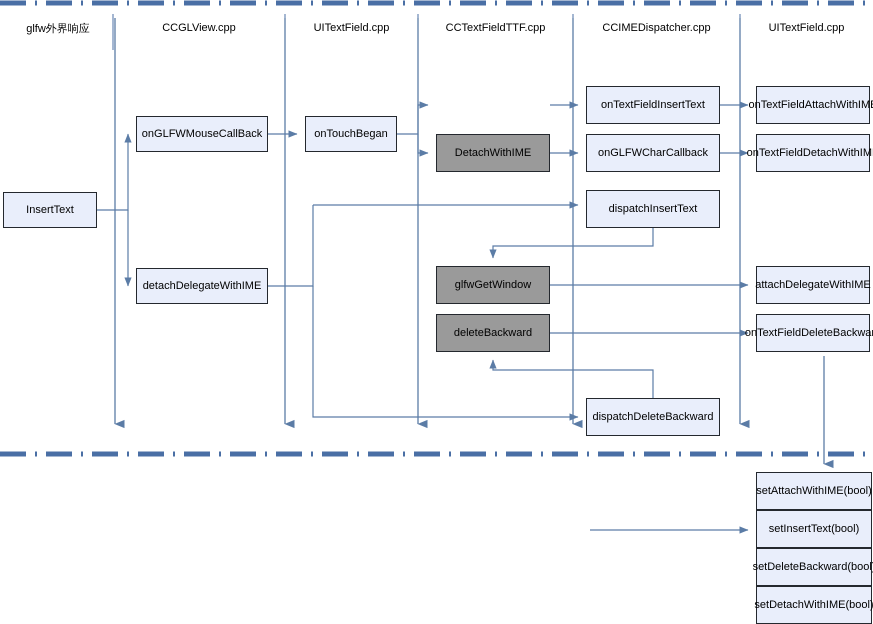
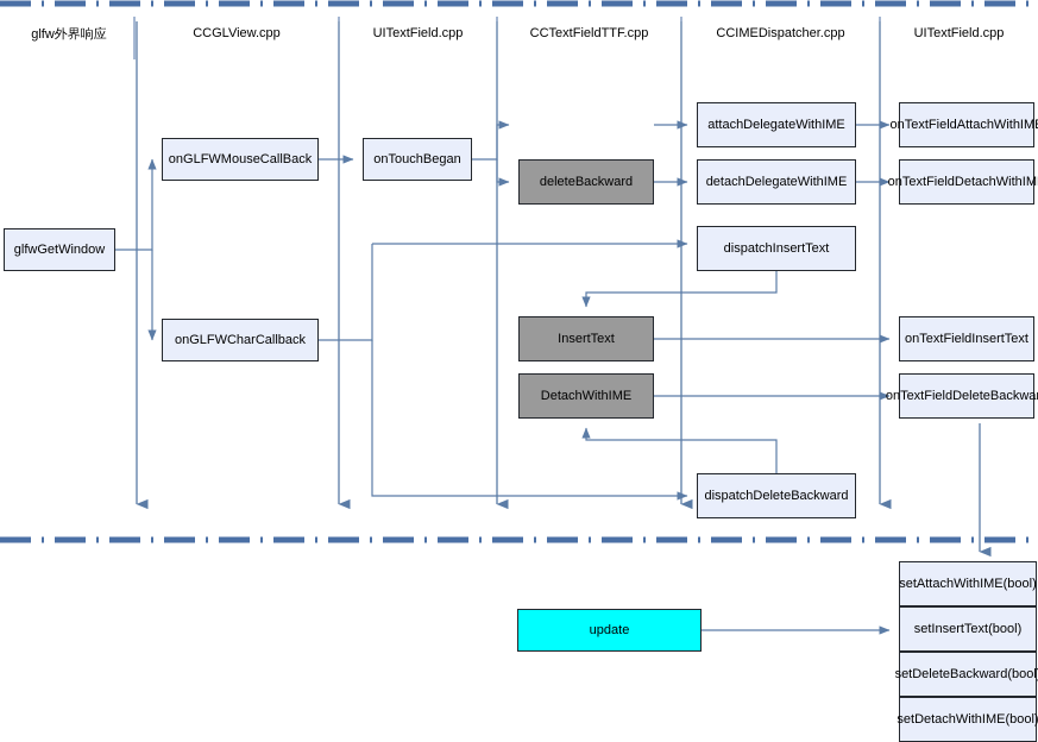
  glfw外界响应
  CCGLView.cpp
  UITextField.cpp
  CCTextFieldTTF.cpp
  CCIMEDispatcher.cpp
  UITextField.cpp
- InsertText
+ glfwGetWindow
  onGLFWMouseCallBack
- detachDelegateWithIME
+ onGLFWCharCallback
  onTouchBegan
- DetachWithIME
+ deleteBackward
- glfwGetWindow
+ InsertText
- deleteBackward
+ DetachWithIME
- onTextFieldInsertText
+ attachDelegateWithIME
- onGLFWCharCallback
+ detachDelegateWithIME
  dispatchInsertText
  dispatchDeleteBackward
  onTextFieldAttachWithIM
  onTextFieldDetachWithIM
- attachDelegateWithIME
+ onTextFieldInsertText
  onTextFieldDeleteBackwa
+ update
  setAttachWithIME(bool)
  setInsertText(bool)
  setDeleteBackward(bool
  setDetachWithIME(bool)
